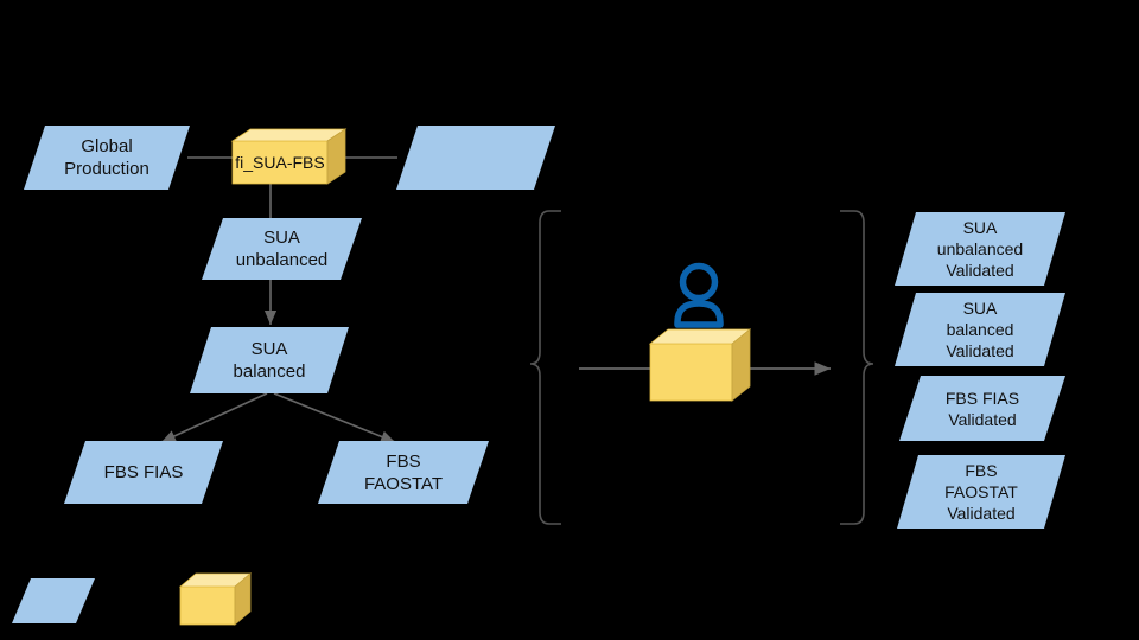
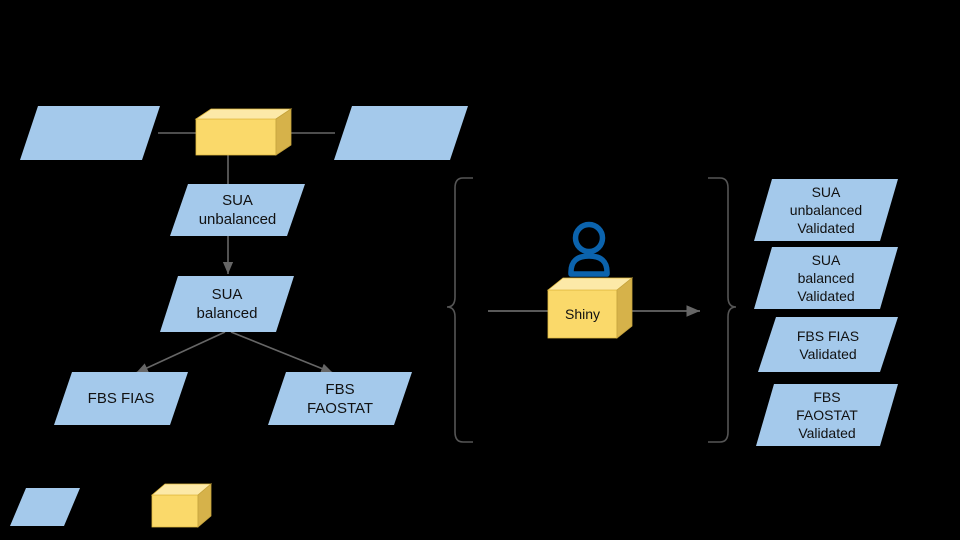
- Global
- Production
- fi_SUA-FBS
  SUA
  unbalanced
  SUA
  balanced
  FBS FIAS
  FBS
  FAOSTAT
+ Shiny
  SUA
  unbalanced
  Validated
  SUA
  balanced
  Validated
  FBS FIAS
  Validated
  FBS
  FAOSTAT
  Validated
